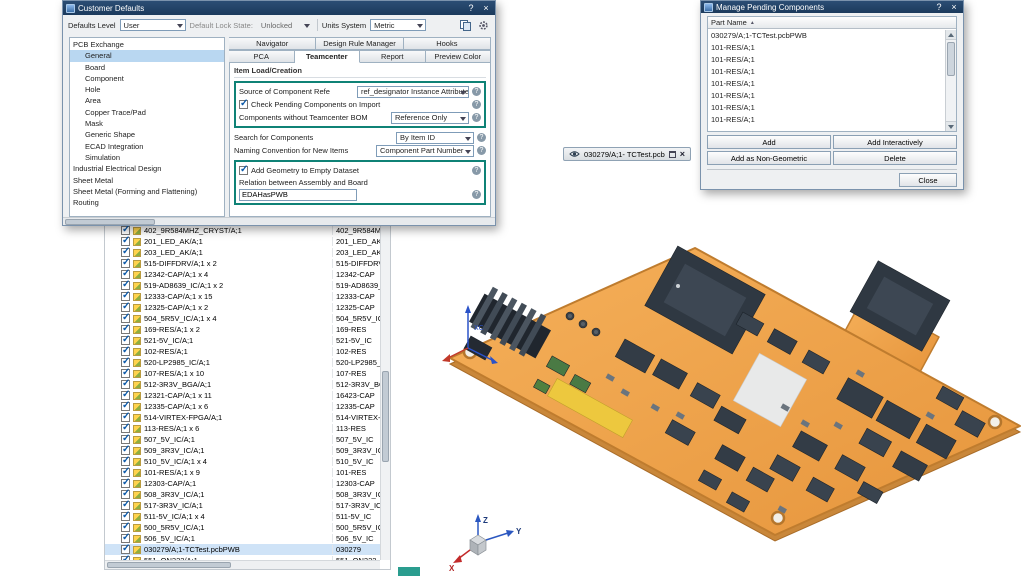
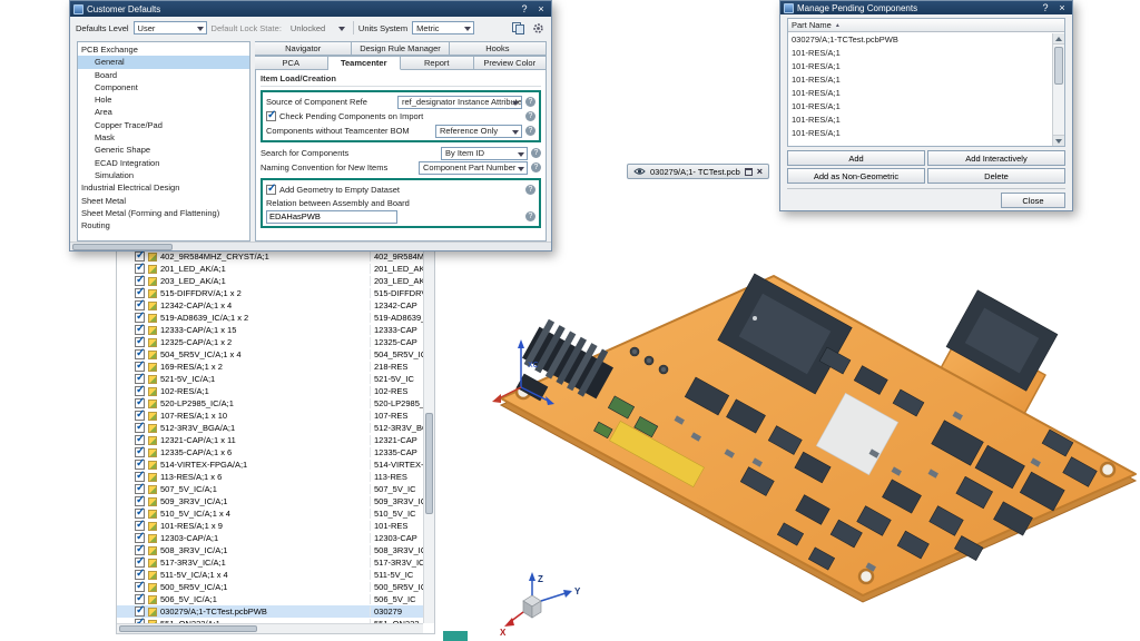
  Z
  Y
  X
  402_9R584MHZ_CRYST/A;1
  201_LED_AK/A;1
  201_LED_AK
  203_LED_AK/A;1
  203_LED_AK
  515-DIFFDRV/A;1 x 2
  515-DIFFDR
  12342-CAP/A;1 x 4
  12342-CAP
  519-AD8639_IC/A;1 x 2
  519-AD8639
  12333-CAP/A;1 x 15
  12333-CAP
  12325-CAP/A;1 x 2
  12325-CAP
  504_5R5V_IC/A;1 x 4
  504_5R5V_I
  169-RES/A;1 x 2
- 169-RES
+ 218-RES
  521-5V_IC/A;1
  521-5V_IC
  102-RES/A;1
  102-RES
  520-LP2985_IC/A;1
  520-LP2985_
  107-RES/A;1 x 10
  107-RES
  512-3R3V_BGA/A;1
  512-3R3V_B
  12321-CAP/A;1 x 11
- 16423-CAP
+ 12321-CAP
  12335-CAP/A;1 x 6
  12335-CAP
  514-VIRTEX-FPGA/A;1
  113-RES/A;1 x 6
  113-RES
  507_5V_IC/A;1
  507_5V_IC
  509_3R3V_IC/A;1
  509_3R3V_I
  510_5V_IC/A;1 x 4
  510_5V_IC
  101-RES/A;1 x 9
  101-RES
  12303-CAP/A;1
  12303-CAP
  508_3R3V_IC/A;1
  508_3R3V_I
  517-3R3V_IC/A;1
  517-3R3V_IC
  511-5V_IC/A;1 x 4
  511-5V_IC
  500_5R5V_IC/A;1
  500_5R5V_I
  506_5V_IC/A;1
  506_5V_IC
  030279/A;1-TCTest.pcbPWB
  030279
  030279/A;1- TCTest.pcb
  ×
  Customer Defaults
  ?
  ×
  Defaults Level
  User
  Default Lock State:
  Unlocked
  Units System
  Metric
  PCB Exchange
  General
  Board
  Component
  Hole
  Area
  Copper Trace/Pad
  Mask
  Generic Shape
  ECAD Integration
  Simulation
  Industrial Electrical Design
  Sheet Metal
  Sheet Metal (Forming and Flattening)
  Routing
  Navigator
  Design Rule Manager
  Hooks
  PCA
  Teamcenter
  Report
  Preview Color
  Item Load/Creation
  Source of Component Refe
  ref_designator Instance Attribute
  Check Pending Components on Import
  Components without Teamcenter BOM
  Reference Only
  Search for Components
  By Item ID
  Naming Convention for New Items
  Component Part Number
  Add Geometry to Empty Dataset
  Relation between Assembly and Board
  EDAHasPWB
  Manage Pending Components
  ?
  ×
  Part Name
  030279/A;1-TCTest.pcbPWB
  101-RES/A;1
  101-RES/A;1
  101-RES/A;1
  101-RES/A;1
  101-RES/A;1
  101-RES/A;1
  101-RES/A;1
  Add
  Add Interactively
  Add as Non-Geometric
  Delete
  Close
